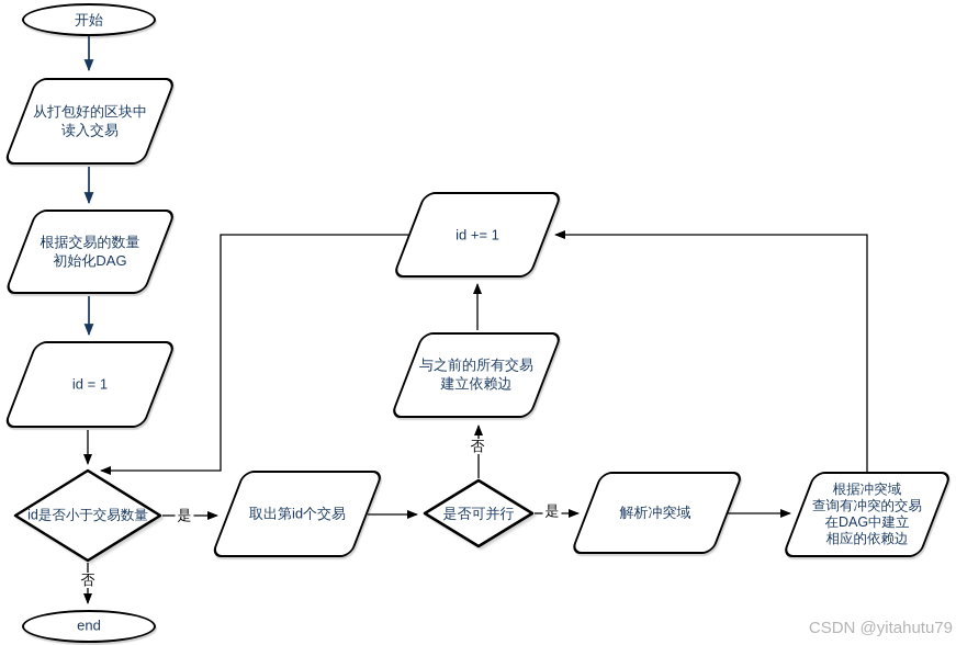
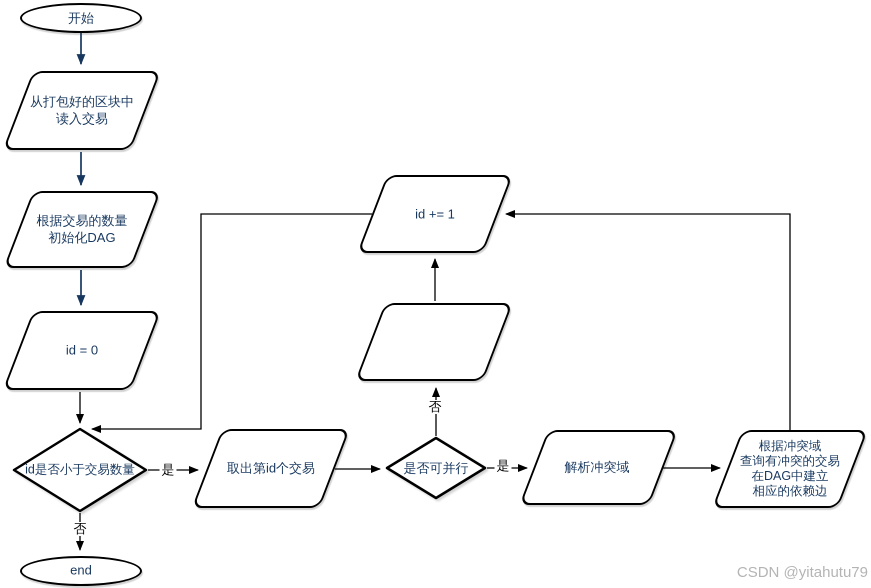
  开始
  从打包好的区块中
  读入交易
  根据交易的数量
  初始化DAG
- id = 1
+ id = 0
  id是否小于交易数量
  取出第id个交易
  是否可并行
  解析冲突域
  根据冲突域
  查询有冲突的交易
  在DAG中建立
  相应的依赖边
- 与之前的所有交易
- 建立依赖边
  id += 1
  end
  是
  否
  是
  否
  CSDN @yitahutu79
